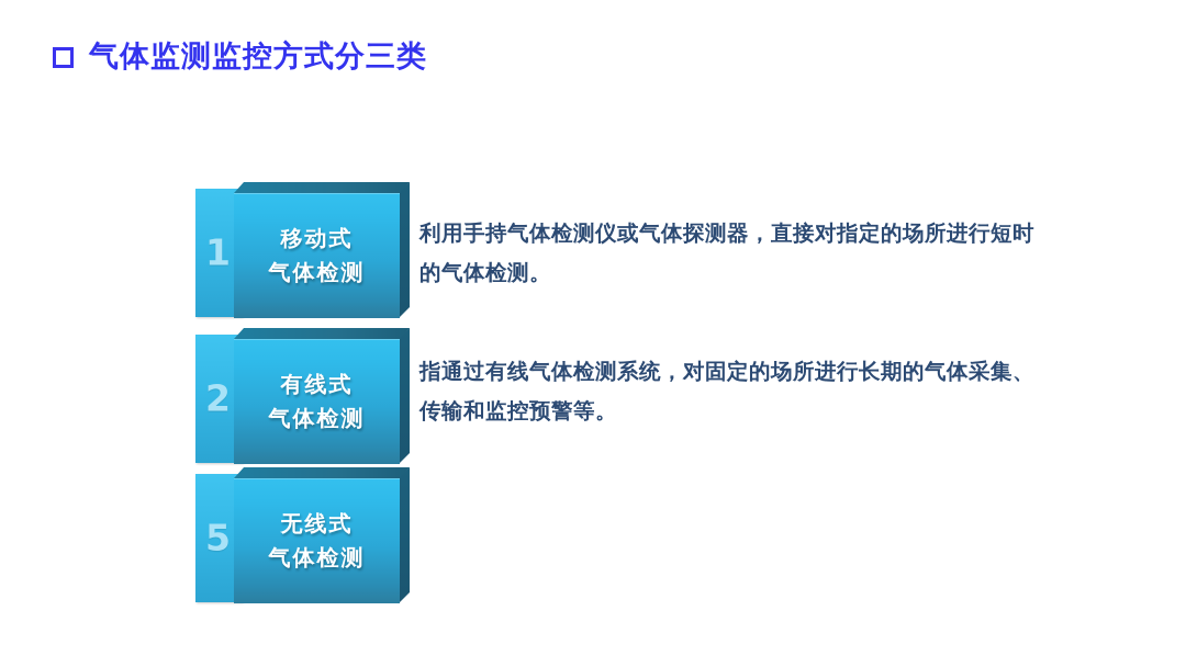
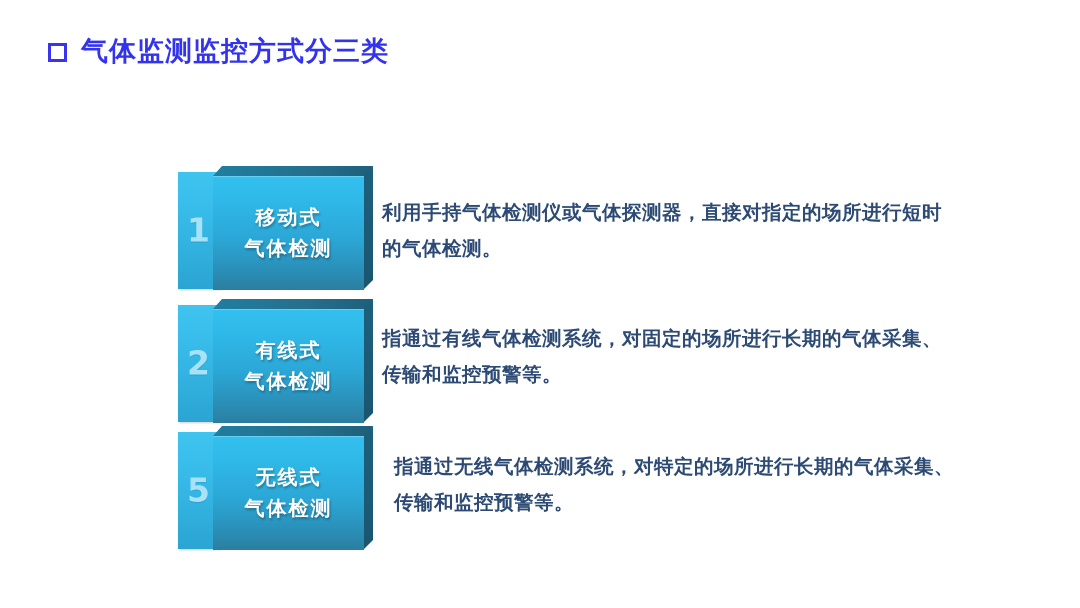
  气体监测监控方式分三类
  1
  移动式
  气体检测
  利用手持气体检测仪或气体探测器，直接对指定的场所进行短时的气体检测。
  2
  有线式
  气体检测
  指通过有线气体检测系统，对固定的场所进行长期的气体采集、传输和监控预警等。
  5
  无线式
  气体检测
+ 指通过无线气体检测系统，对特定的场所进行长期的气体采集、传输和监控预警等。
